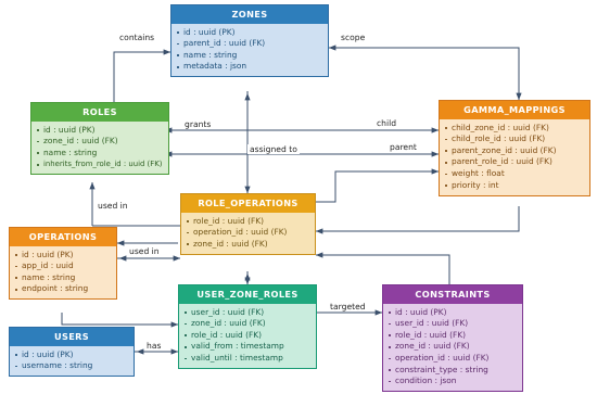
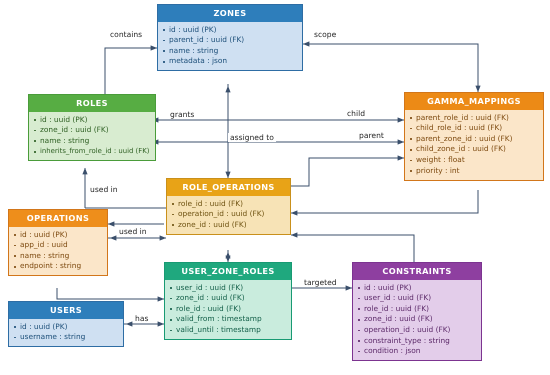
  ZONES
  id : uuid (PK)
  parent_id : uuid (FK)
  name : string
  metadata : json
  ROLES
  id : uuid (PK)
  zone_id : uuid (FK)
  name : string
  inherits_from_role_id : uuid (FK)
  GAMMA_MAPPINGS
- child_zone_id : uuid (FK)
+ parent_role_id : uuid (FK)
  child_role_id : uuid (FK)
  parent_zone_id : uuid (FK)
- parent_role_id : uuid (FK)
+ child_zone_id : uuid (FK)
  weight : float
  priority : int
  ROLE_OPERATIONS
  role_id : uuid (FK)
  operation_id : uuid (FK)
  zone_id : uuid (FK)
  OPERATIONS
  id : uuid (PK)
  app_id : uuid
  name : string
  endpoint : string
  USER_ZONE_ROLES
  user_id : uuid (FK)
  zone_id : uuid (FK)
  role_id : uuid (FK)
  valid_from : timestamp
  valid_until : timestamp
  CONSTRAINTS
  id : uuid (PK)
  user_id : uuid (FK)
  role_id : uuid (FK)
  zone_id : uuid (FK)
  operation_id : uuid (FK)
  constraint_type : string
  condition : json
  USERS
  id : uuid (PK)
  username : string
  contains
  scope
  grants
  child
  assigned to
  parent
  used in
  used in
  targeted
  has
